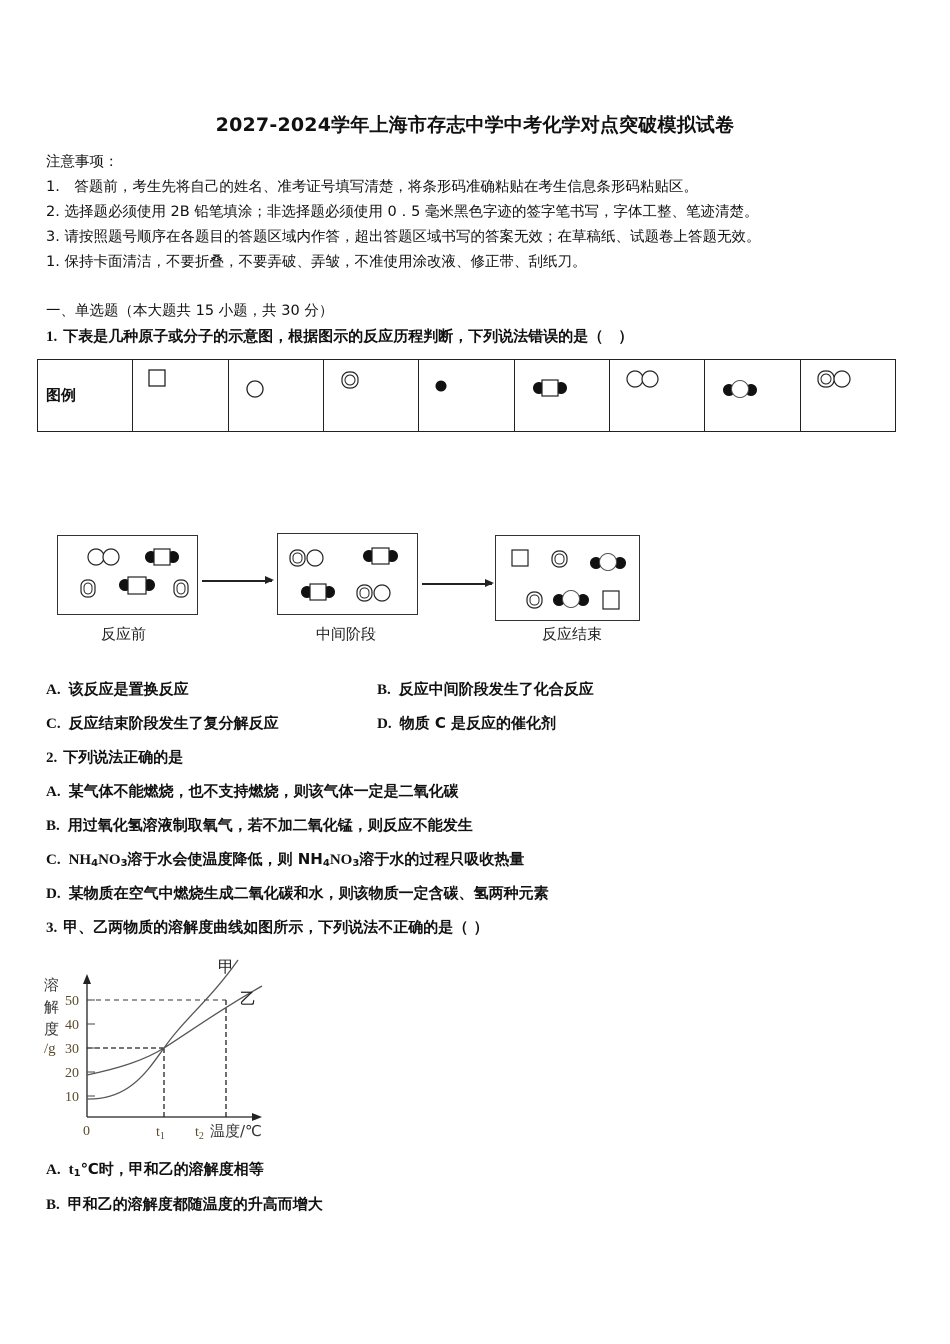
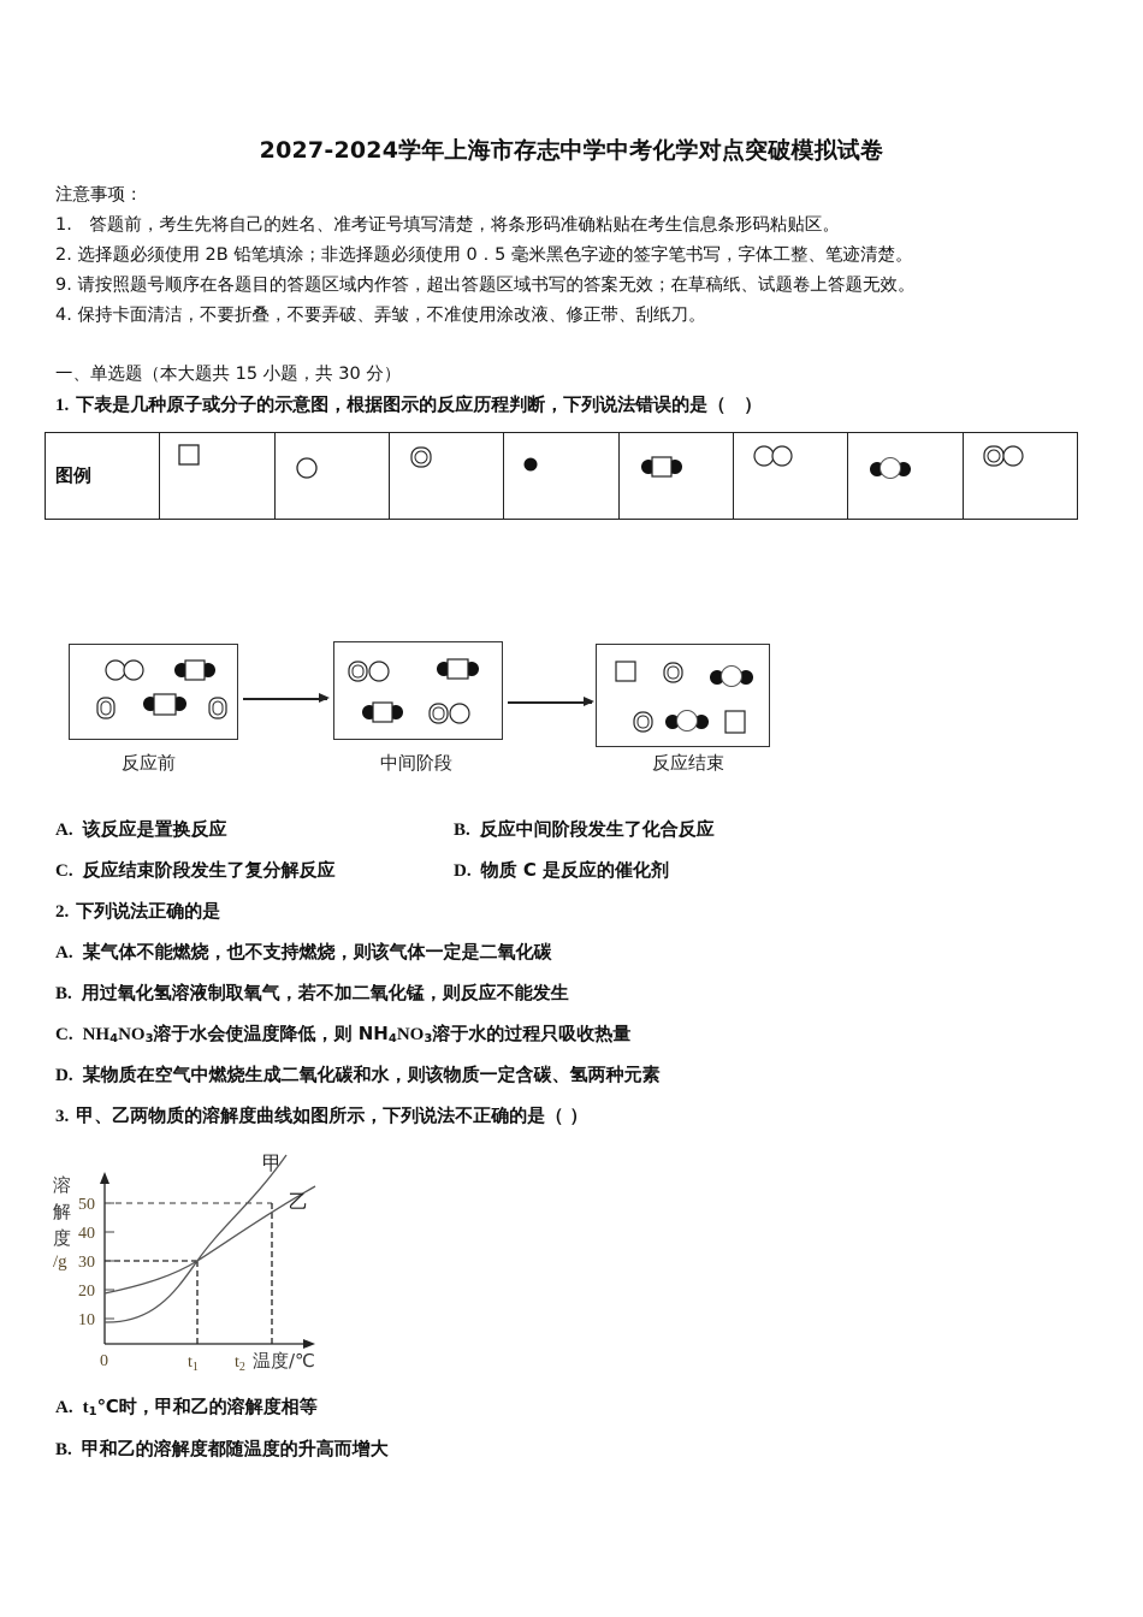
  2027-2024学年上海市存志中学中考化学对点突破模拟试卷
  注意事项：
  1. 答题前，考生先将自己的姓名、准考证号填写清楚，将条形码准确粘贴在考生信息条形码粘贴区。
  2. 选择题必须使用 2B 铅笔填涂；非选择题必须使用 0．5 毫米黑色字迹的签字笔书写，字体工整、笔迹清楚。
- 3. 请按照题号顺序在各题目的答题区域内作答，超出答题区域书写的答案无效；在草稿纸、试题卷上答题无效。
+ 9. 请按照题号顺序在各题目的答题区域内作答，超出答题区域书写的答案无效；在草稿纸、试题卷上答题无效。
- 1. 保持卡面清洁，不要折叠，不要弄破、弄皱，不准使用涂改液、修正带、刮纸刀。
+ 4. 保持卡面清洁，不要折叠，不要弄破、弄皱，不准使用涂改液、修正带、刮纸刀。
  一、单选题（本大题共 15 小题，共 30 分）
  1. 下表是几种原子或分子的示意图，根据图示的反应历程判断，下列说法错误的是（ ）
  图例
  反应前
  中间阶段
  反应结束
  A. 该反应是置换反应
  B. 反应中间阶段发生了化合反应
  C. 反应结束阶段发生了复分解反应
  D. 物质 C 是反应的催化剂
  2. 下列说法正确的是
  A. 某气体不能燃烧，也不支持燃烧，则该气体一定是二氧化碳
  B. 用过氧化氢溶液制取氧气，若不加二氧化锰，则反应不能发生
  C. NH4NO3溶于水会使温度降低，则 NH4NO3溶于水的过程只吸收热量
  D. 某物质在空气中燃烧生成二氧化碳和水，则该物质一定含碳、氢两种元素
  3. 甲、乙两物质的溶解度曲线如图所示，下列说法不正确的是（ ）
  50
  40
  30
  20
  10
  溶
  解
  度
  /g
  甲
  乙
  0
  t1
  t2
  温度/℃
  A. t1℃时，甲和乙的溶解度相等
  B. 甲和乙的溶解度都随温度的升高而增大
